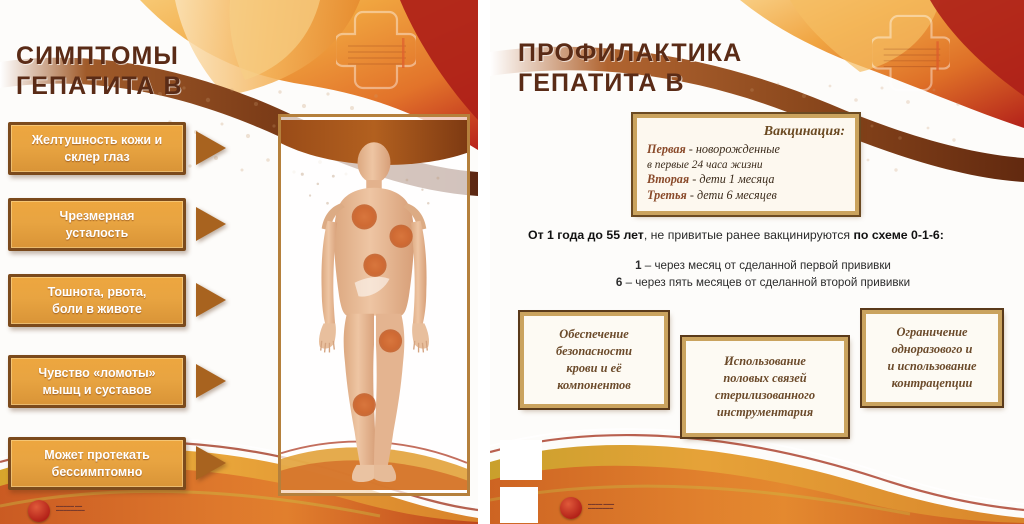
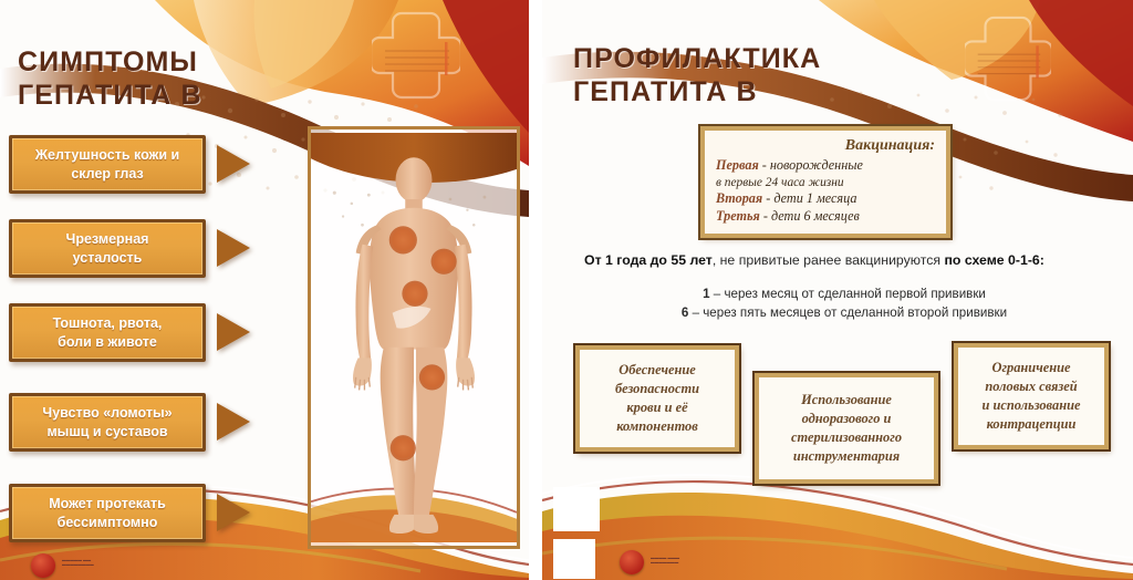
  СИМПТОМЫ
  ГЕПАТИТА В
  Желтушность кожи и
  склер глаз
  Чрезмерная
  усталость
  Тошнота, рвота,
  боли в животе
  Чувство «ломоты»
  мышц и суставов
  Может протекать
  бессимптомно
  ПРОФИЛАКТИКА
  ГЕПАТИТА В
  Вакцинация:
  Первая - новорожденные
  в первые 24 часа жизни
  Вторая - дети 1 месяца
  Третья - дети 6 месяцев
  От 1 года до 55 лет, не привитые ранее вакцинируются по схеме 0-1-6:
  1 – через месяц от сделанной первой прививки
  6 – через пять месяцев от сделанной второй прививки
  Обеспечение
  безопасности
  крови и её
  компонентов
  Использование
- половых связей
+ одноразового и
  стерилизованного
  инструментария
  Ограничение
- одноразового и
+ половых связей
  и использование
  контрацепции
